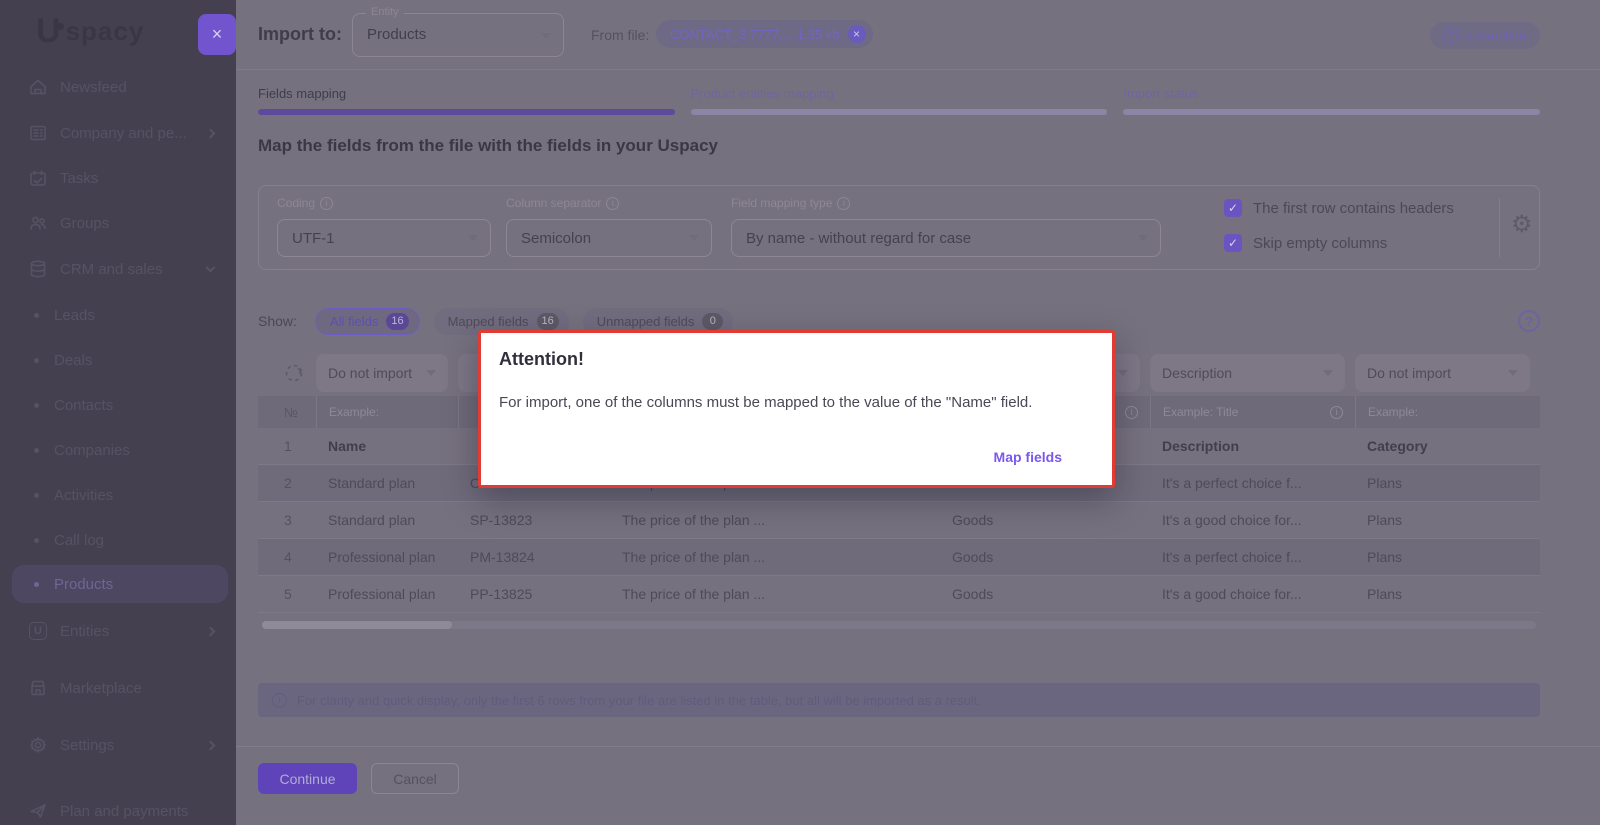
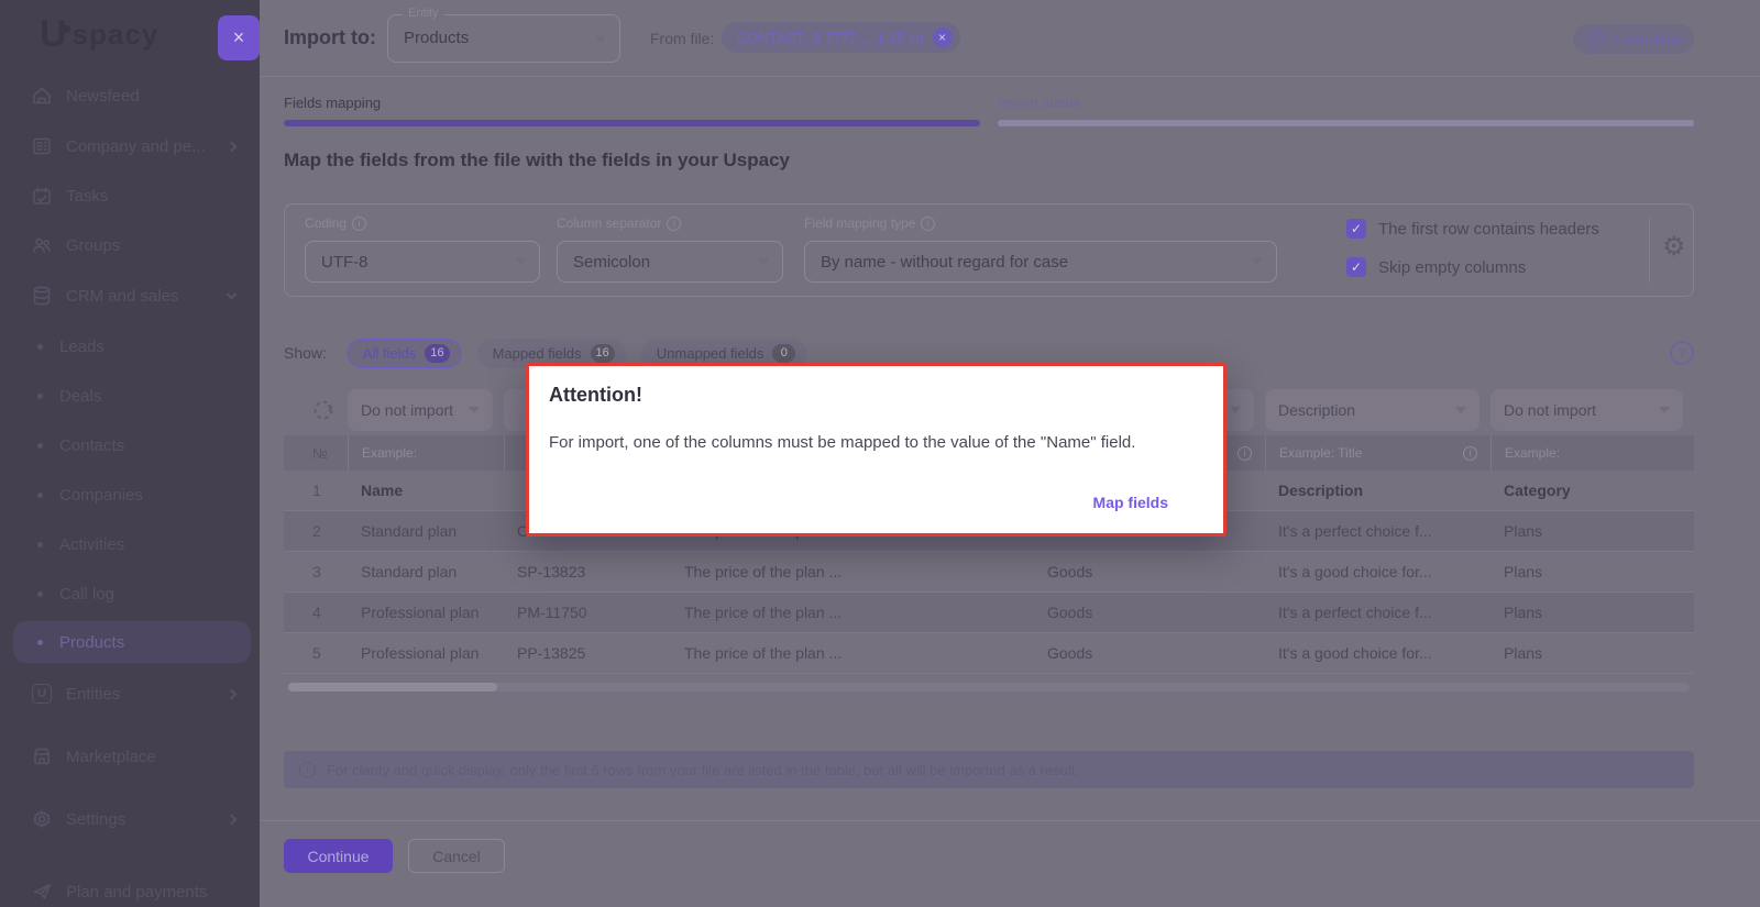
  ×
  Products
  Import to:
  Products
  From file:
  CONTACT_3 7777.... 1.35 kb
  ×
  ?
  Instruction
  Fields mapping
- Product entities mapping
  Import status
  Map the fields from the file with the fields in your Uspacy
- UTF-1
+ UTF-8
  Semicolon
  By name - without regard for case
  ✓
  The first row contains headers
  ✓
  Skip empty columns
  Show:
  All fields
  16
  Mapped fields
  16
  Unmapped fields
  0
  ?
  Do not import
  Description
  Do not import
  Example:
  i
  Example: Title
  i
  Example:
  1
  Name
  Description
  Category
  2
  Standard plan
  It's a perfect choice f...
  Plans
  3
  Standard plan
  SP-13823
  The price of the plan ...
  Goods
  It's a good choice for...
  Plans
  4
  Professional plan
- PM-13824
+ PM-11750
  The price of the plan ...
  Goods
  It's a perfect choice f...
  Plans
  5
  Professional plan
  PP-13825
  The price of the plan ...
  Goods
  It's a good choice for...
  Plans
  Continue
  Cancel
  Attention!
  For import, one of the columns must be mapped to the value of the "Name" field.
  Map fields
